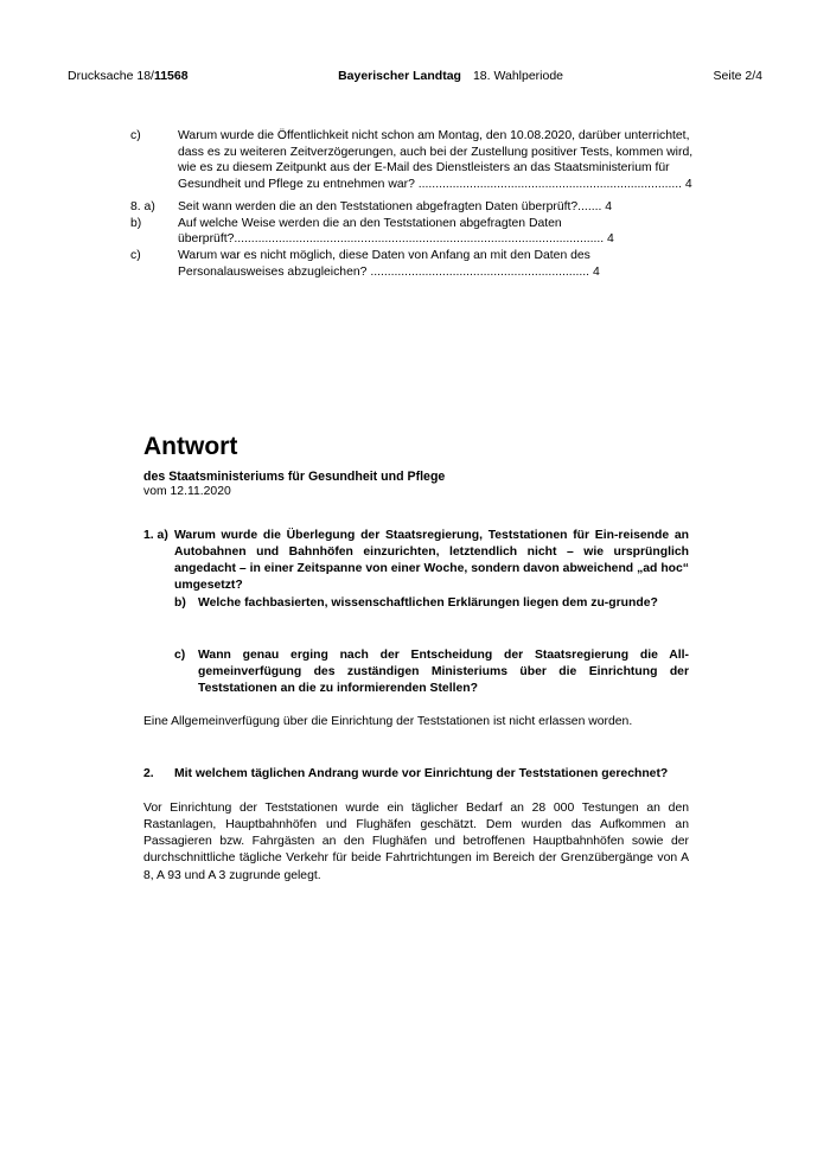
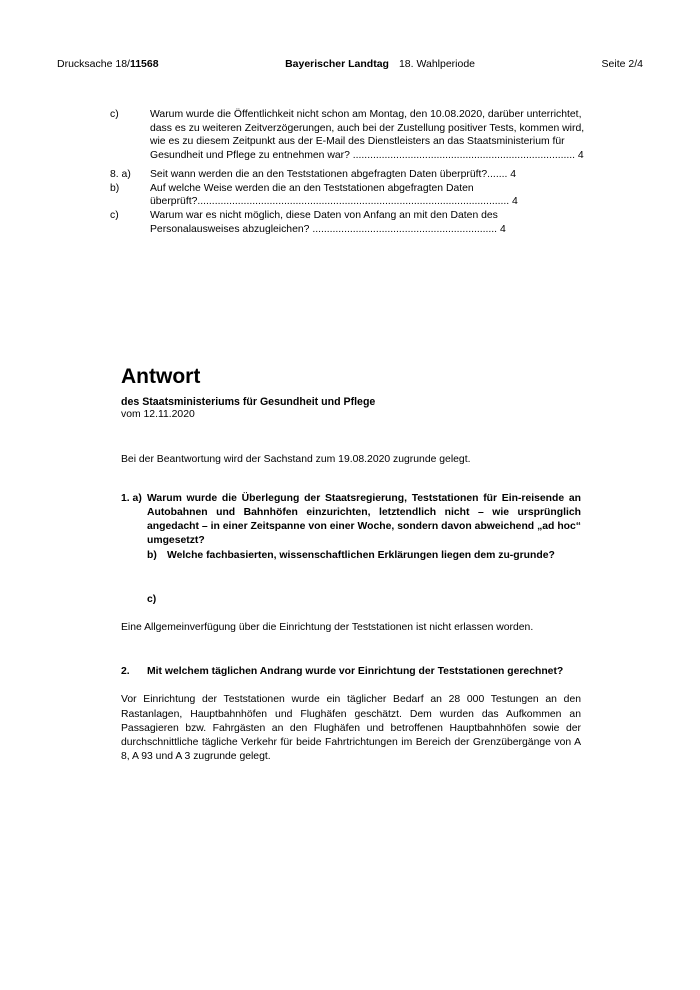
  Drucksache 18/11568
  Bayerischer Landtag 18. Wahlperiode
  Seite 2/4
  c)
  Warum wurde die Öffentlichkeit nicht schon am Montag, den 10.08.2020, darüber unterrichtet, dass es zu weiteren Zeitverzögerungen, auch bei der Zustellung positiver Tests, kommen wird, wie es zu diesem Zeitpunkt aus der E-Mail des Dienstleisters an das Staatsministerium für Gesundheit und Pflege zu entnehmen war? ............................................................................. 4
  8. a)
  Seit wann werden die an den Teststationen abgefragten Daten überprüft?....... 4
  b)
  Auf welche Weise werden die an den Teststationen abgefragten Daten überprüft?............................................................................................................ 4
  c)
  Warum war es nicht möglich, diese Daten von Anfang an mit den Daten des Personalausweises abzugleichen? ................................................................ 4
  Antwort
  des Staatsministeriums für Gesundheit und Pflege
  vom 12.11.2020
+ Bei der Beantwortung wird der Sachstand zum 19.08.2020 zugrunde gelegt.
  1. a)
  Warum wurde die Überlegung der Staatsregierung, Teststationen für Ein-reisende an Autobahnen und Bahnhöfen einzurichten, letztendlich nicht – wie ursprünglich angedacht – in einer Zeitspanne von einer Woche, sondern davon abweichend „ad hoc“ umgesetzt?
  b)
  Welche fachbasierten, wissenschaftlichen Erklärungen liegen dem zu-grunde?
  c)
- Wann genau erging nach der Entscheidung der Staatsregierung die All-gemeinverfügung des zuständigen Ministeriums über die Einrichtung der Teststationen an die zu informierenden Stellen?
  Eine Allgemeinverfügung über die Einrichtung der Teststationen ist nicht erlassen worden.
  2.
  Mit welchem täglichen Andrang wurde vor Einrichtung der Teststationen gerechnet?
  Vor Einrichtung der Teststationen wurde ein täglicher Bedarf an 28 000 Testungen an den Rastanlagen, Hauptbahnhöfen und Flughäfen geschätzt. Dem wurden das Aufkommen an Passagieren bzw. Fahrgästen an den Flughäfen und betroffenen Hauptbahnhöfen sowie der durchschnittliche tägliche Verkehr für beide Fahrtrichtungen im Bereich der Grenzübergänge von A 8, A 93 und A 3 zugrunde gelegt.
